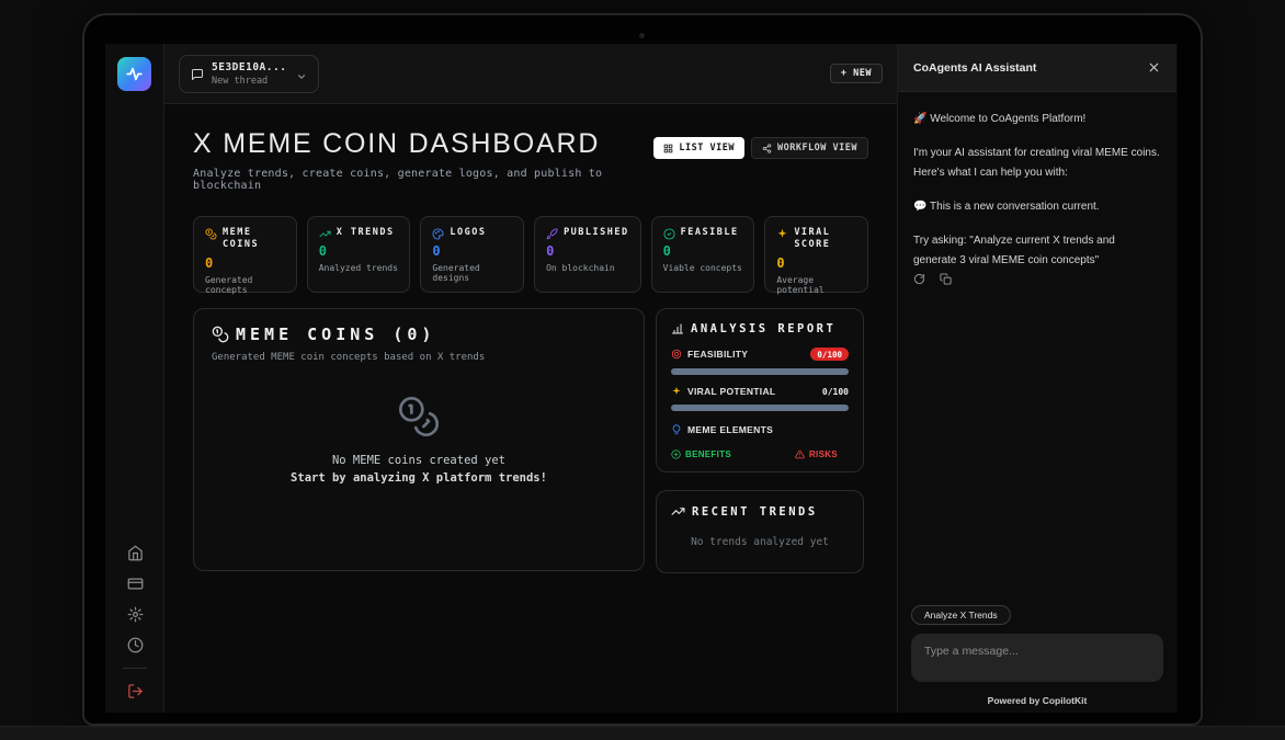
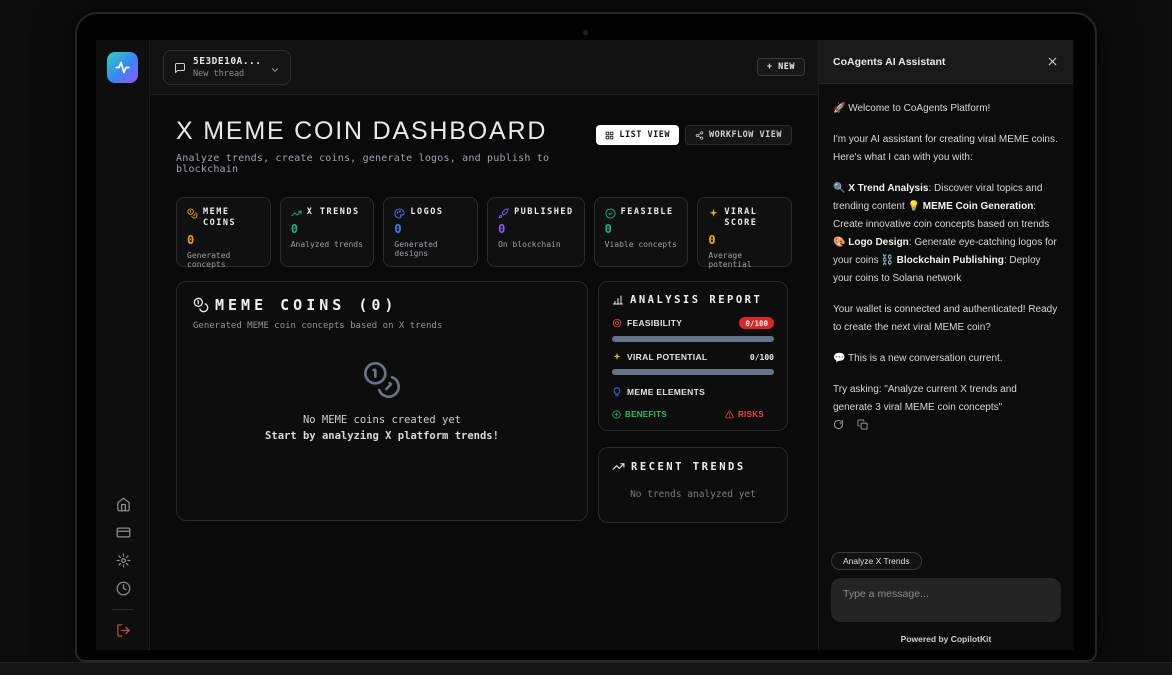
  5E3DE10A...
  New thread
  + NEW
  X MEME COIN DASHBOARD
  Analyze trends, create coins, generate logos, and publish to blockchain
  LIST VIEW
  WORKFLOW VIEW
  MEME COINS
  0
  Generated concepts
  X TRENDS
  0
  Analyzed trends
  LOGOS
  0
  Generated designs
  PUBLISHED
  0
  On blockchain
  FEASIBLE
  0
  Viable concepts
  VIRAL SCORE
  0
  Average potential
  MEME COINS (0)
  Generated MEME coin concepts based on X trends
  No MEME coins created yet
  Start by analyzing X platform trends!
  ANALYSIS REPORT
  FEASIBILITY
  0/100
  VIRAL POTENTIAL
  0/100
  MEME ELEMENTS
  BENEFITS
  RISKS
  RECENT TRENDS
  No trends analyzed yet
  CoAgents AI Assistant
  🚀 Welcome to CoAgents Platform!
- I'm your AI assistant for creating viral MEME coins. Here's what I can help you with:
+ I'm your AI assistant for creating viral MEME coins. Here's what I can with you with:
+ 🔍 X Trend Analysis: Discover viral topics and trending content 💡 MEME Coin Generation: Create innovative coin concepts based on trends 🎨 Logo Design: Generate eye-catching logos for your coins ⛓️ Blockchain Publishing: Deploy your coins to Solana network
+ Your wallet is connected and authenticated! Ready to create the next viral MEME coin?
  💬 This is a new conversation current.
  Try asking: "Analyze current X trends and generate 3 viral MEME coin concepts"
  Analyze X Trends Type a message...
  Powered by CopilotKit
